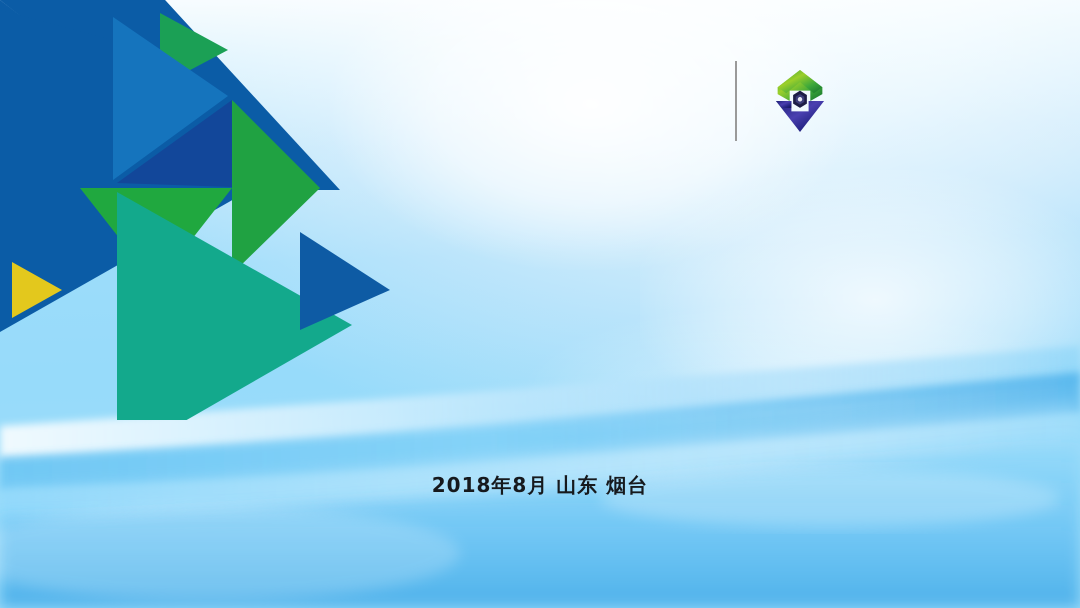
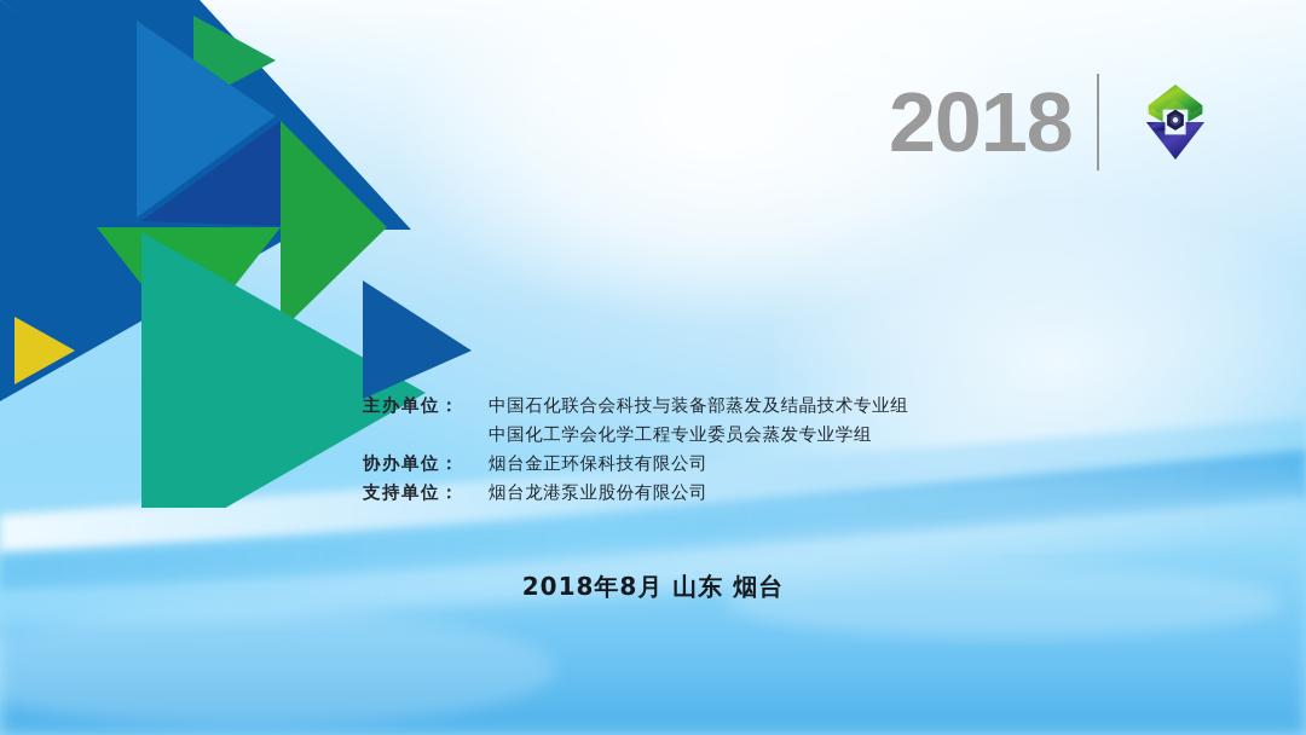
+ 2018
+ 主办单位：
+ 中国石化联合会科技与装备部蒸发及结晶技术专业组
+ 中国化工学会化学工程专业委员会蒸发专业学组
+ 协办单位：
+ 烟台金正环保科技有限公司
+ 支持单位：
+ 烟台龙港泵业股份有限公司
  2018年8月 山东 烟台
